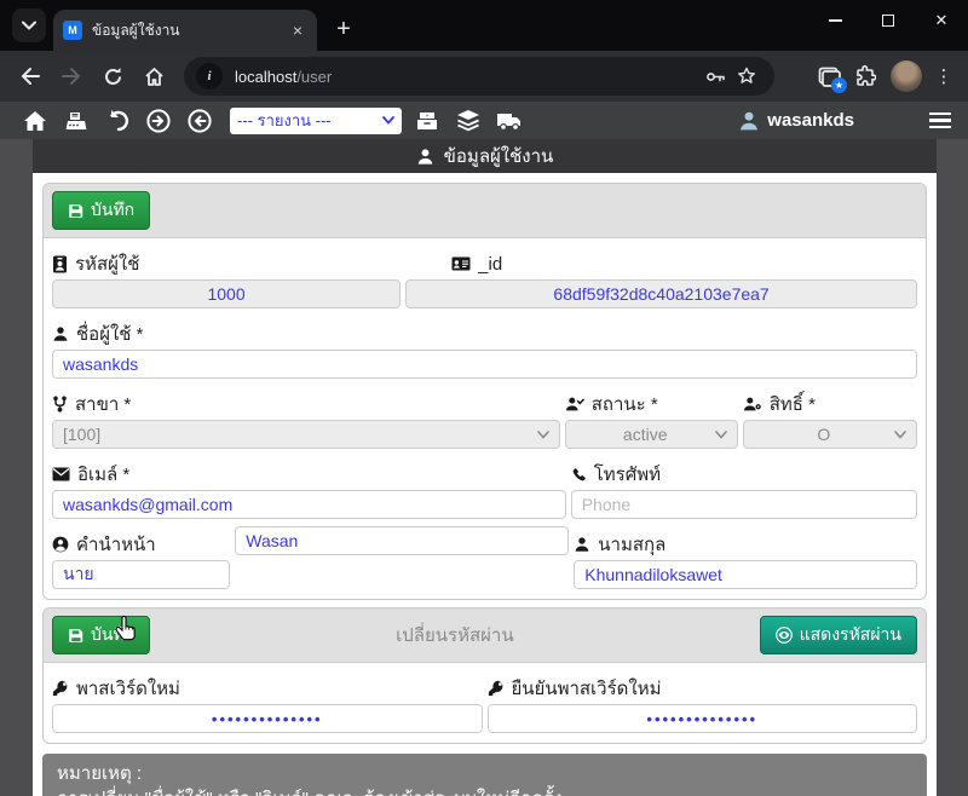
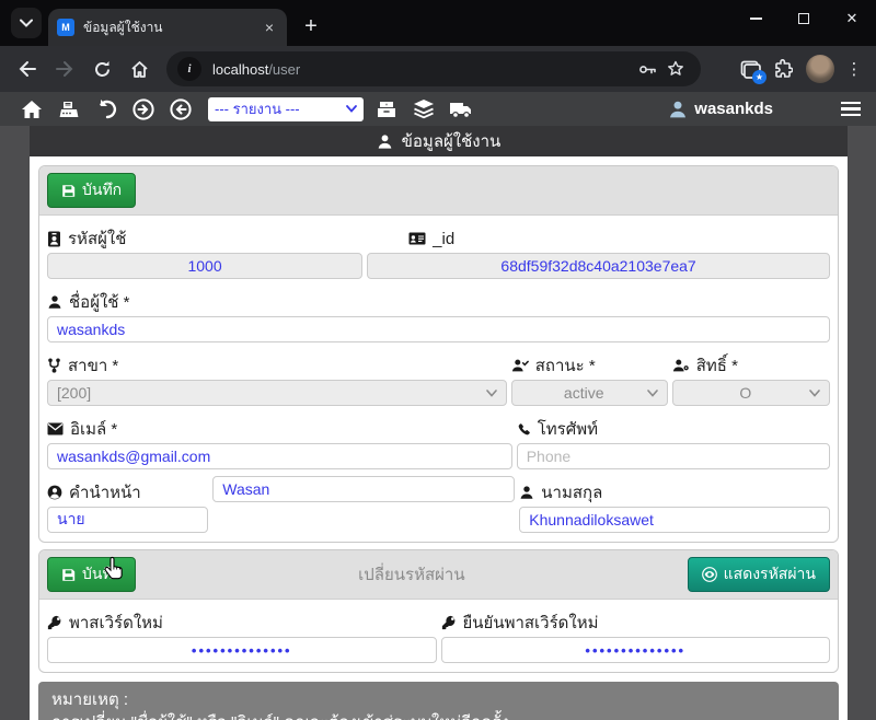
  M
  ข้อมูลผู้ใช้งาน
  ×
  +
  ✕
  i
  localhost/user
  ★
  ⋮
  --- รายงาน ---
  wasankds
  ข้อมูลผู้ใช้งาน
  บันทึก
  รหัสผู้ใช้
  1000
  _id
  68df59f32d8c40a2103e7ea7
  ชื่อผู้ใช้ *
  wasankds
  สาขา *
- [100]
+ [200]
  สถานะ *
  active
  สิทธิ์ *
  O
  อิเมล์ *
  wasankds@gmail.com
  โทรศัพท์
  Phone
  คำนำหน้า
  นาย
  Wasan
  นามสกุล
  Khunnadiloksawet
  เปลี่ยนรหัสผ่าน
  แสดงรหัสผ่าน
  พาสเวิร์ดใหม่
  ••••••••••••••
  ยืนยันพาสเวิร์ดใหม่
  ••••••••••••••
  หมายเหตุ :
